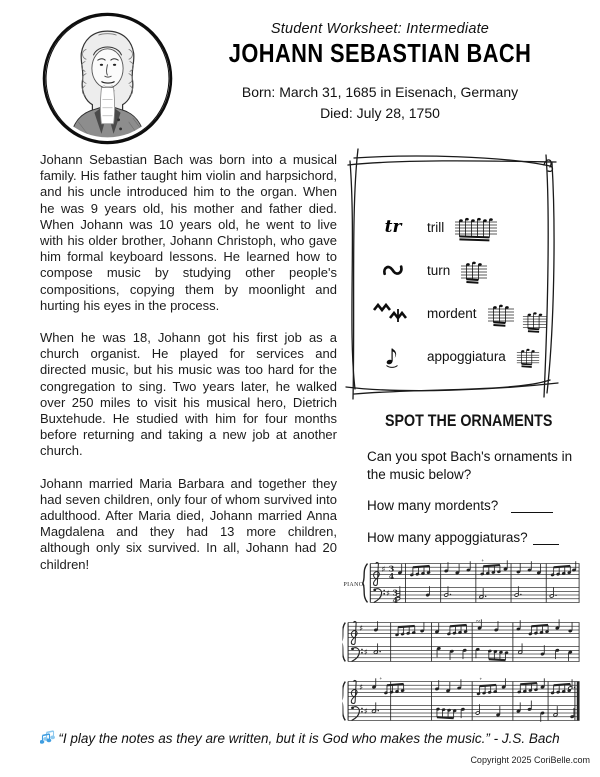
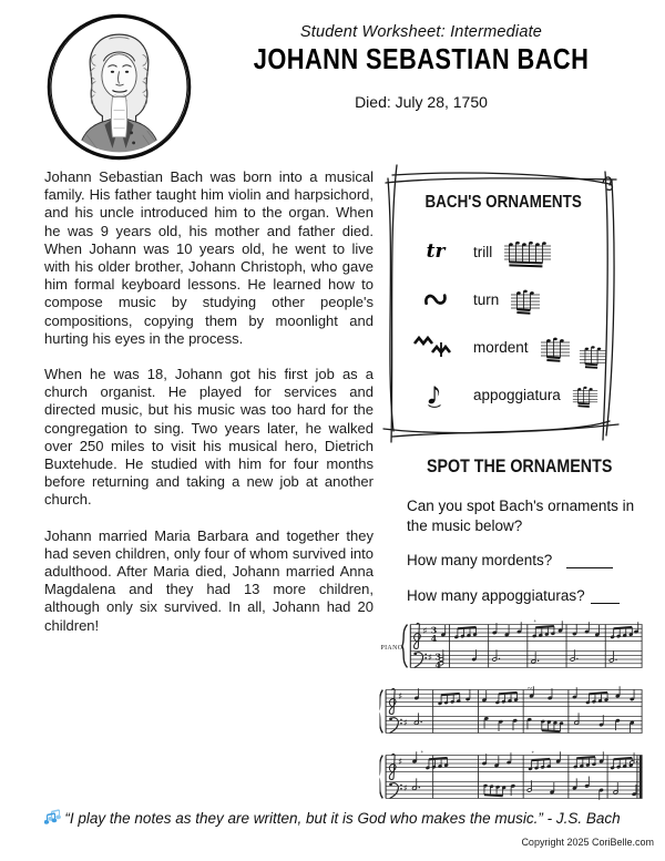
  Student Worksheet: Intermediate
  JOHANN SEBASTIAN BACH
- Born: March 31, 1685 in Eisenach, Germany
  Died: July 28, 1750
  Johann Sebastian Bach was born into a musical family. His father taught him violin and harpsichord, and his uncle introduced him to the organ. When he was 9 years old, his mother and father died. When Johann was 10 years old, he went to live with his older brother, Johann Christoph, who gave him formal keyboard lessons. He learned how to compose music by studying other people's compositions, copying them by moonlight and hurting his eyes in the process.
  When he was 18, Johann got his first job as a church organist. He played for services and directed music, but his music was too hard for the congregation to sing. Two years later, he walked over 250 miles to visit his musical hero, Dietrich Buxtehude. He studied with him for four months before returning and taking a new job at another church.
  Johann married Maria Barbara and together they had seven children, only four of whom survived into adulthood. After Maria died, Johann married Anna Magdalena and they had 13 more children, although only six survived. In all, Johann had 20 children!
+ BACH'S ORNAMENTS
  tr
  trill
  turn
  mordent
  appoggiatura
  SPOT THE ORNAMENTS
  Can you spot Bach's ornaments in the music below?
  How many mordents?
  How many appoggiaturas?
  “I play the notes as they are written, but it is God who makes the music.” - J.S. Bach
  Copyright 2025 CoriBelle.com
